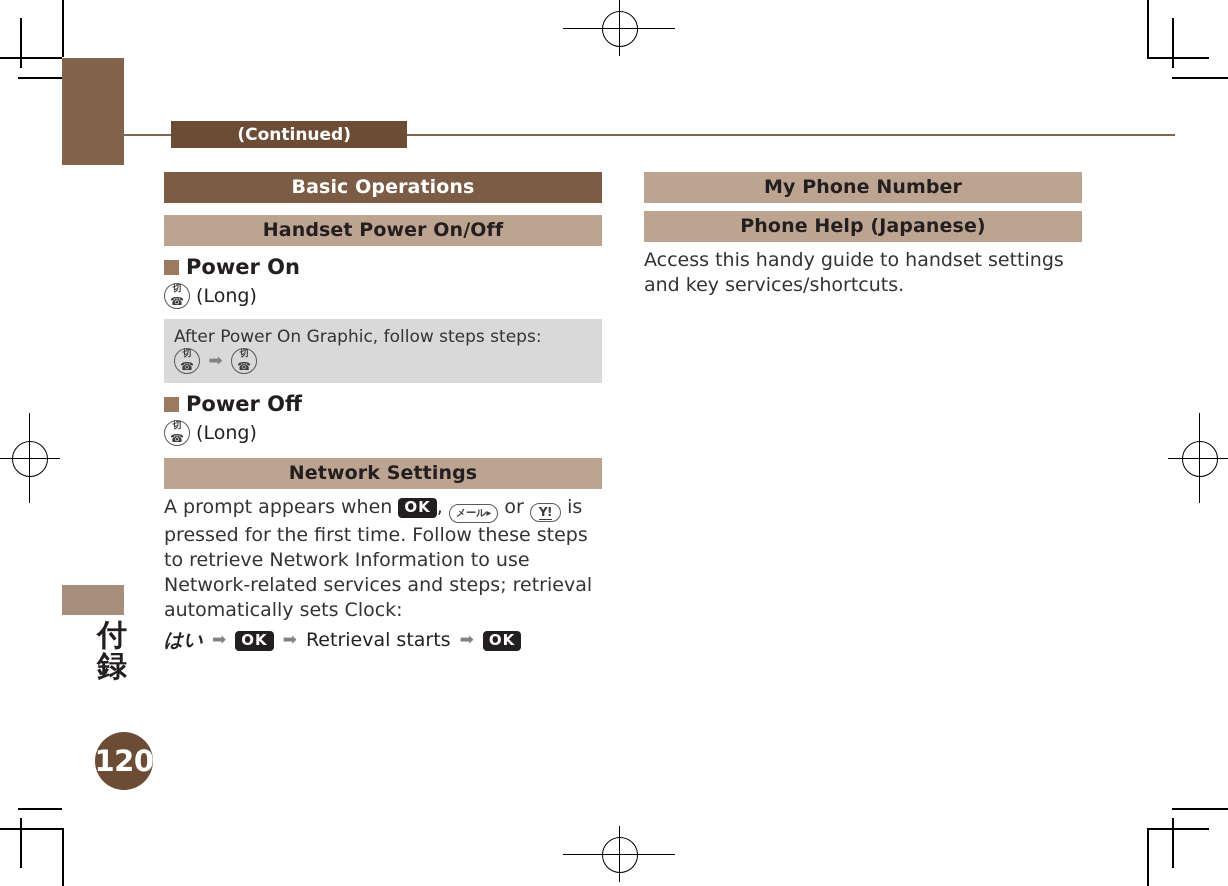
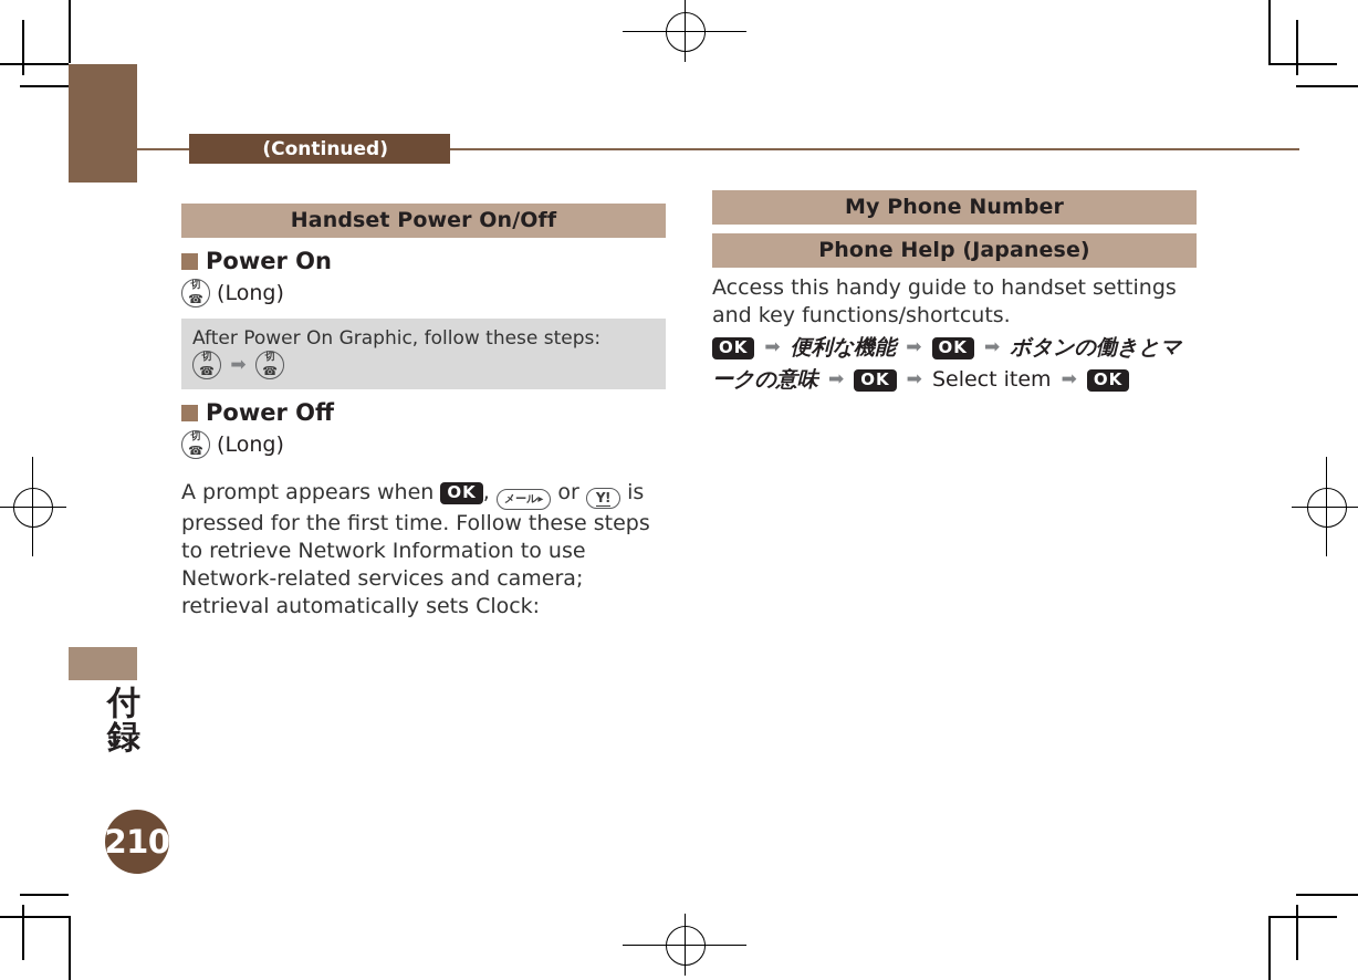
  付録
- 120
+ 210
  (Continued)
- Basic Operations
  Handset Power On/Off
  Power On
  切
  ☎
  (Long)
- After Power On Graphic, follow steps steps:
+ After Power On Graphic, follow these steps:
  切
  ☎
  ➡
  切
  ☎
  Power Off
  切
  ☎
  (Long)
- Network Settings
- A prompt appears when OK , メール▸ or Y! is pressed for the first time. Follow these steps to retrieve Network Information to use Network-related services and steps; retrieval automatically sets Clock:
+ A prompt appears when OK , メール▸ or Y! is pressed for the first time. Follow these steps to retrieve Network Information to use Network-related services and camera; retrieval automatically sets Clock:
- はい ➡ OK ➡ Retrieval starts ➡ OK
  My Phone Number
  Phone Help (Japanese)
- Access this handy guide to handset settings and key services/shortcuts.
+ Access this handy guide to handset settings and key functions/shortcuts.
+ OK ➡ 便利な機能 ➡ OK ➡ ボタンの働きとマークの意味 ➡ OK ➡ Select item ➡ OK
